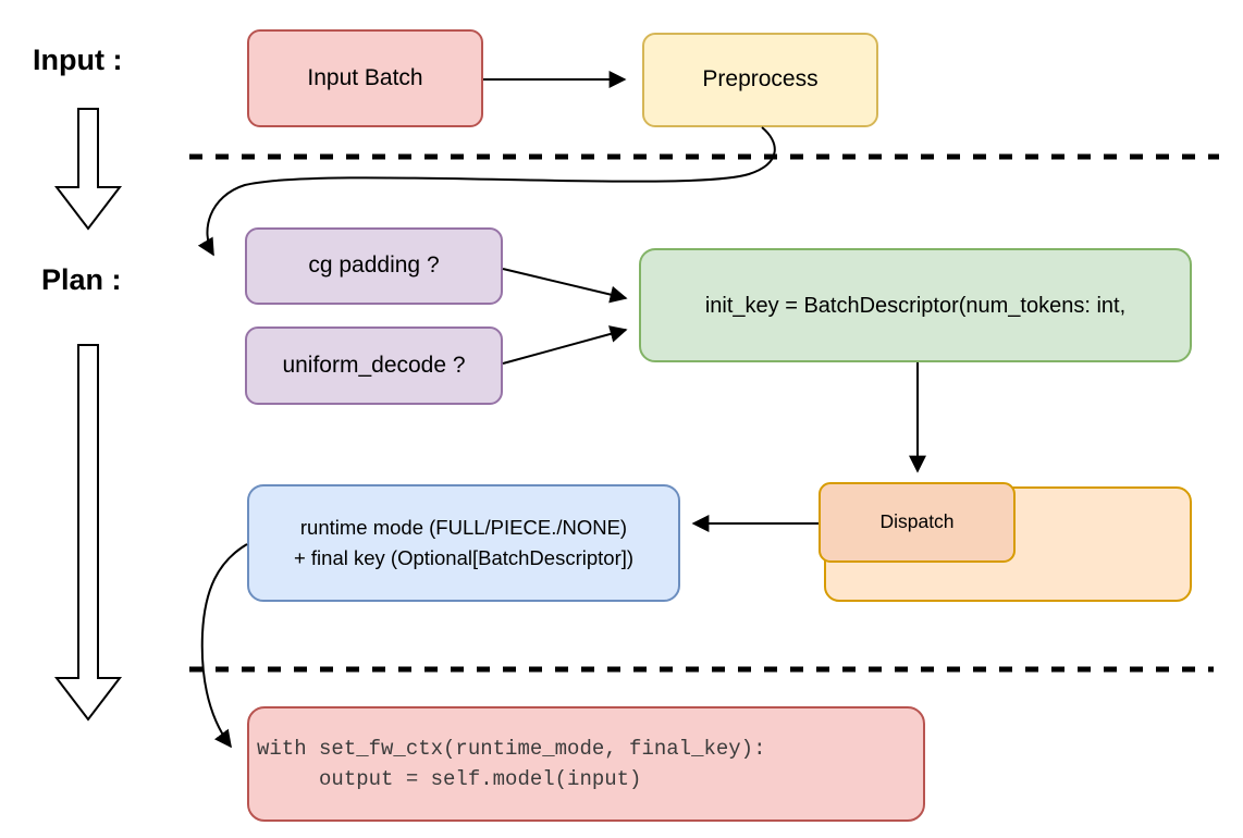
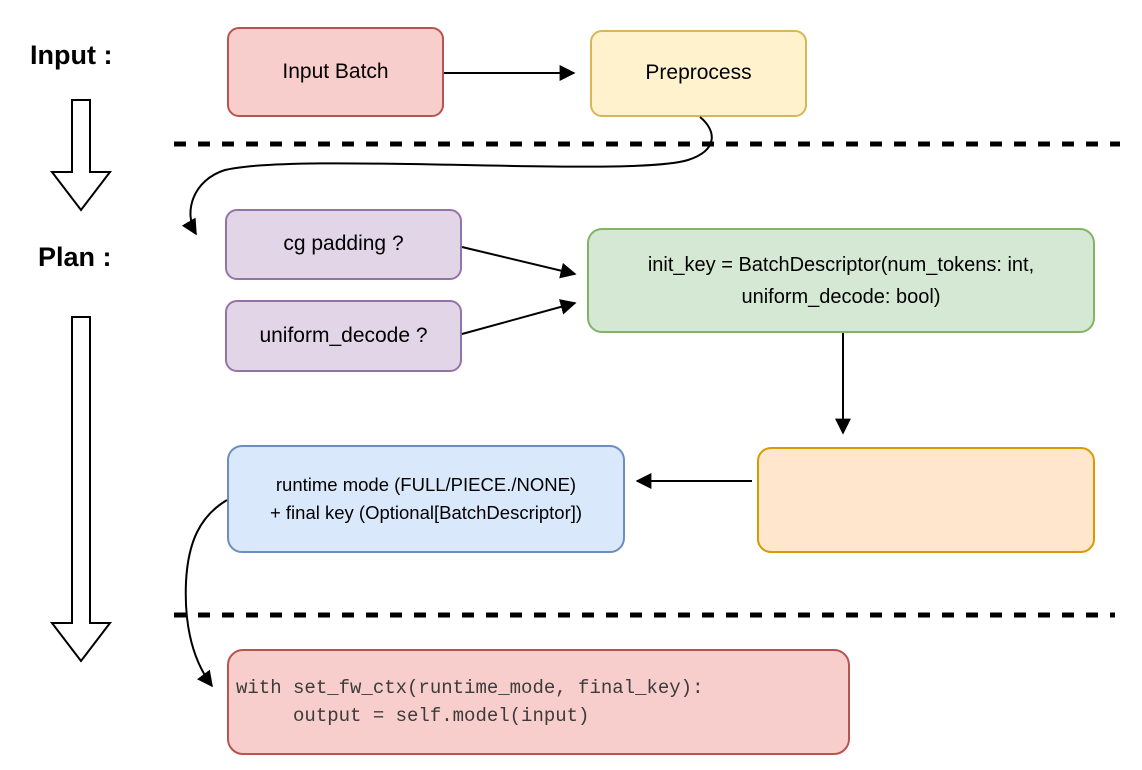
  Input :
  Plan :
  Input Batch
  Preprocess
  cg padding ?
  uniform_decode ?
  init_key = BatchDescriptor(num_tokens: int,
+ uniform_decode: bool)
  runtime mode (FULL/PIECE./NONE)
  + final key (Optional[BatchDescriptor])
- Dispatch
  with set_fw_ctx(runtime_mode, final_key):
  output = self.model(input)
